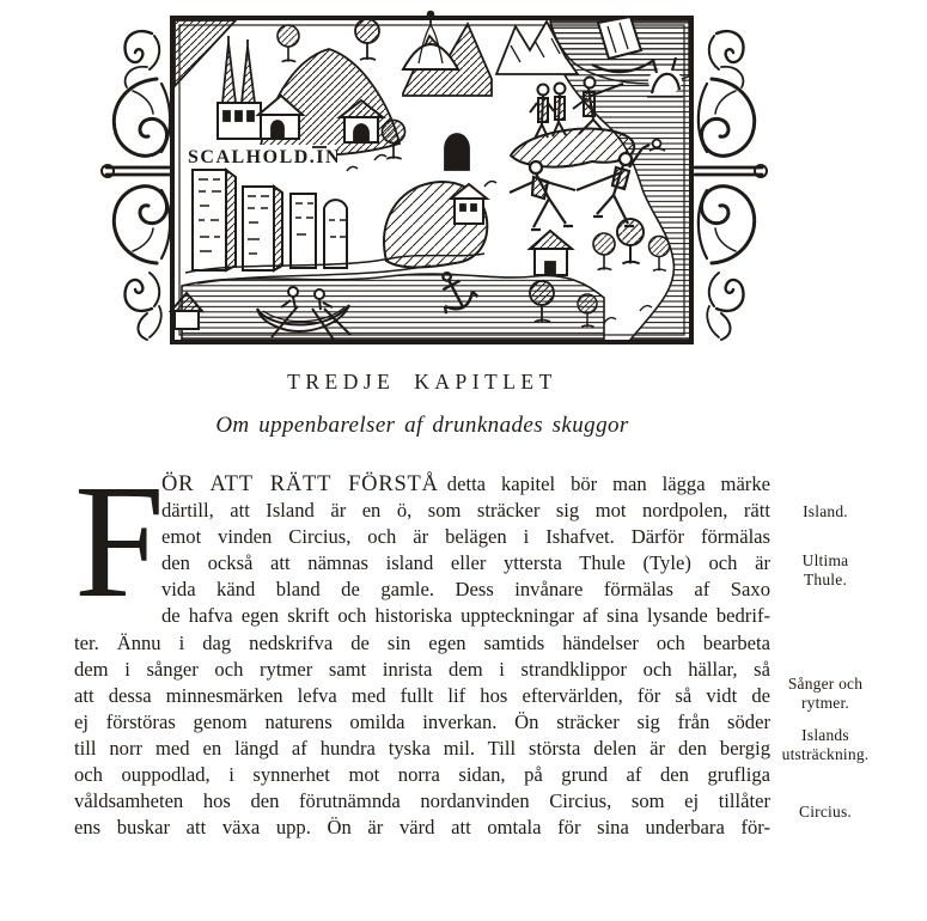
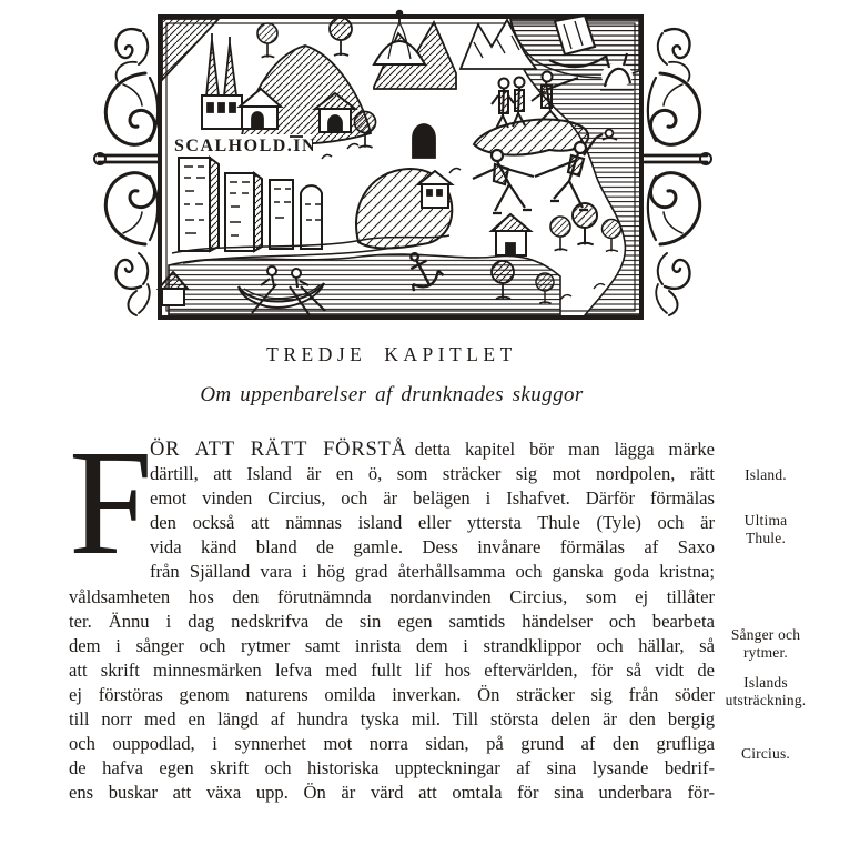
  SCALHOLD.IN
  TREDJE KAPITLET
  Om uppenbarelser af drunknades skuggor
  F
  ÖR ATT RÄTT FÖRSTÅ detta kapitel bör man lägga märke
  därtill, att Island är en ö, som sträcker sig mot nordpolen, rätt
  emot vinden Circius, och är belägen i Ishafvet. Därför förmälas
  den också att nämnas island eller yttersta Thule (Tyle) och är
  vida känd bland de gamle. Dess invånare förmälas af Saxo
+ från Själland vara i hög grad återhållsamma och ganska goda kristna;
- de hafva egen skrift och historiska uppteckningar af sina lysande bedrif-
+ våldsamheten hos den förutnämnda nordanvinden Circius, som ej tillåter
  ter. Ännu i dag nedskrifva de sin egen samtids händelser och bearbeta
  dem i sånger och rytmer samt inrista dem i strandklippor och hällar, så
- att dessa minnesmärken lefva med fullt lif hos eftervärlden, för så vidt de
+ att skrift minnesmärken lefva med fullt lif hos eftervärlden, för så vidt de
  ej förstöras genom naturens omilda inverkan. Ön sträcker sig från söder
  till norr med en längd af hundra tyska mil. Till största delen är den bergig
  och ouppodlad, i synnerhet mot norra sidan, på grund af den grufliga
- våldsamheten hos den förutnämnda nordanvinden Circius, som ej tillåter
+ de hafva egen skrift och historiska uppteckningar af sina lysande bedrif-
  ens buskar att växa upp. Ön är värd att omtala för sina underbara för-
  Island.
  Ultima Thule.
  Sånger och rytmer.
  Islands utsträckning.
  Circius.
